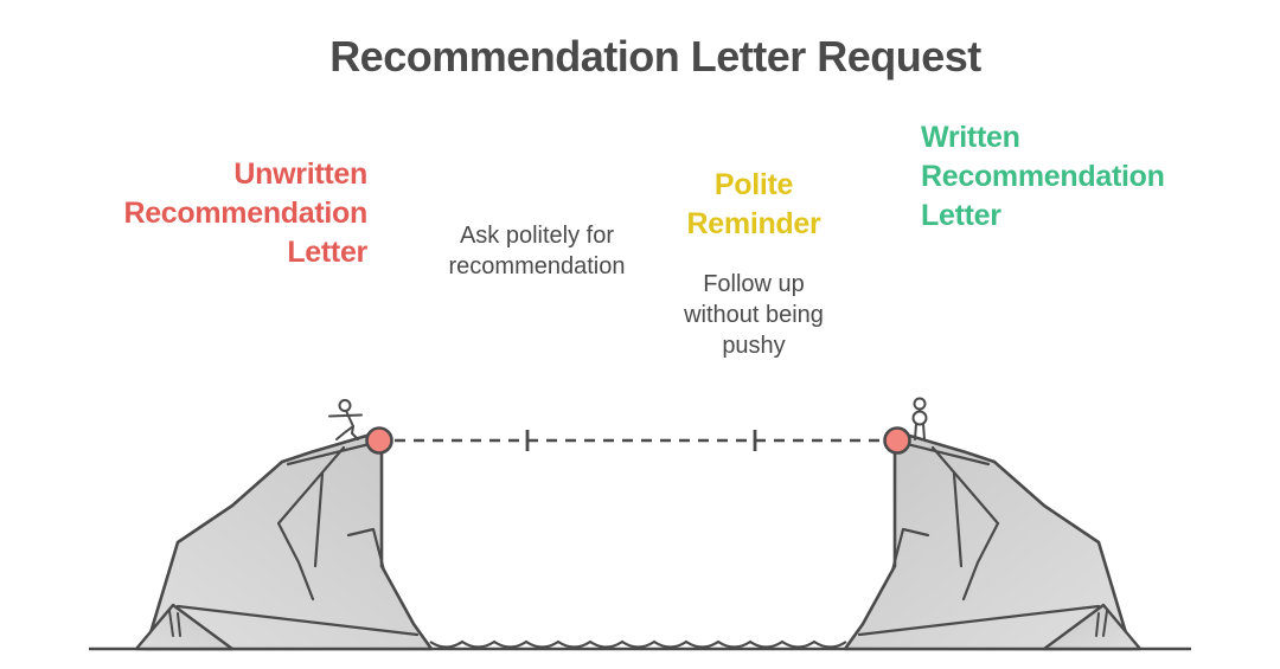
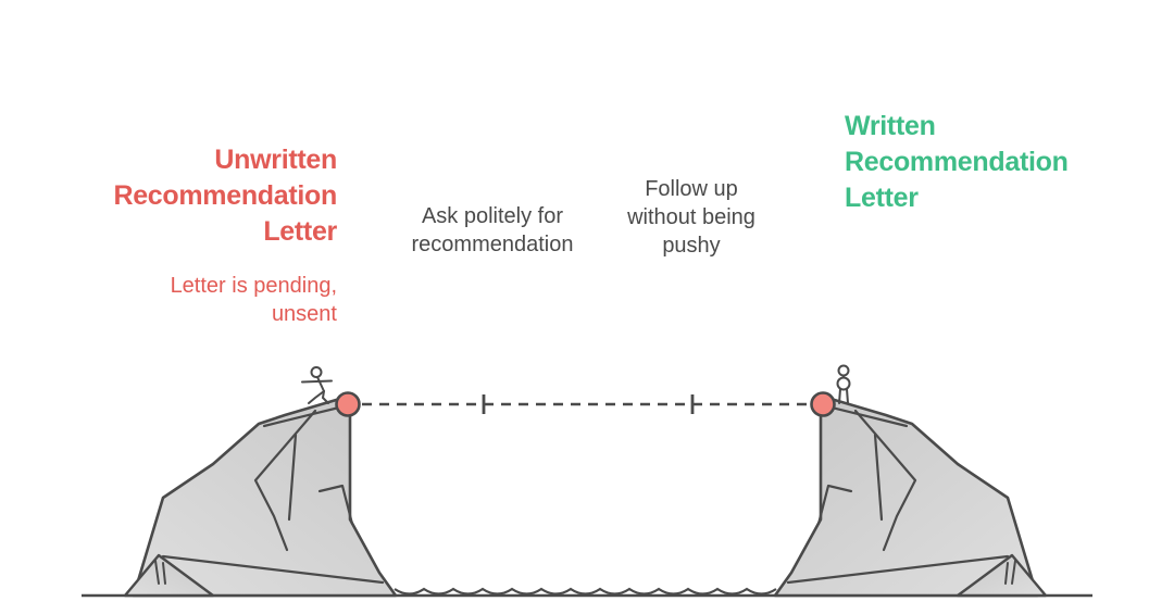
- Recommendation Letter Request
  Unwritten
  Recommendation
  Letter
+ Letter is pending,
+ unsent
  Ask politely for
  recommendation
- Polite
- Reminder
  Follow up
  without being
  pushy
  Written
  Recommendation
  Letter
